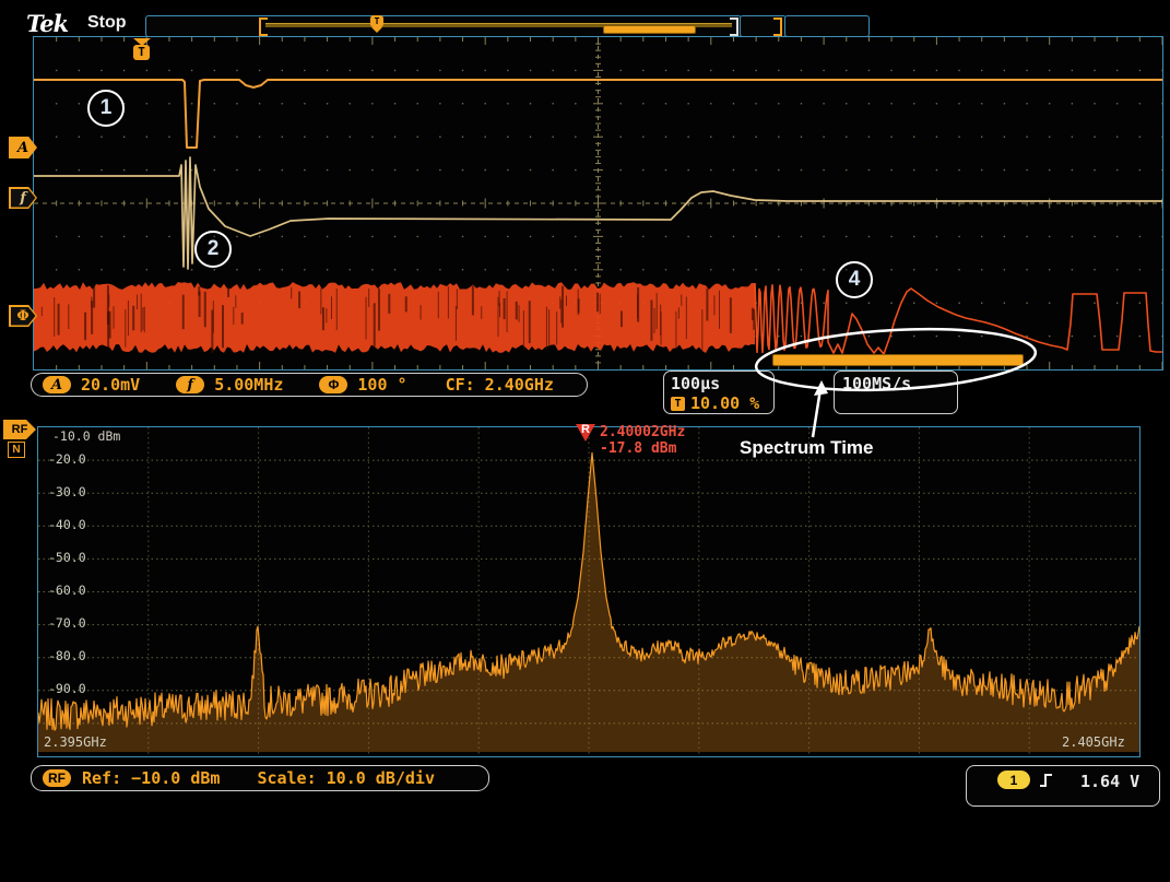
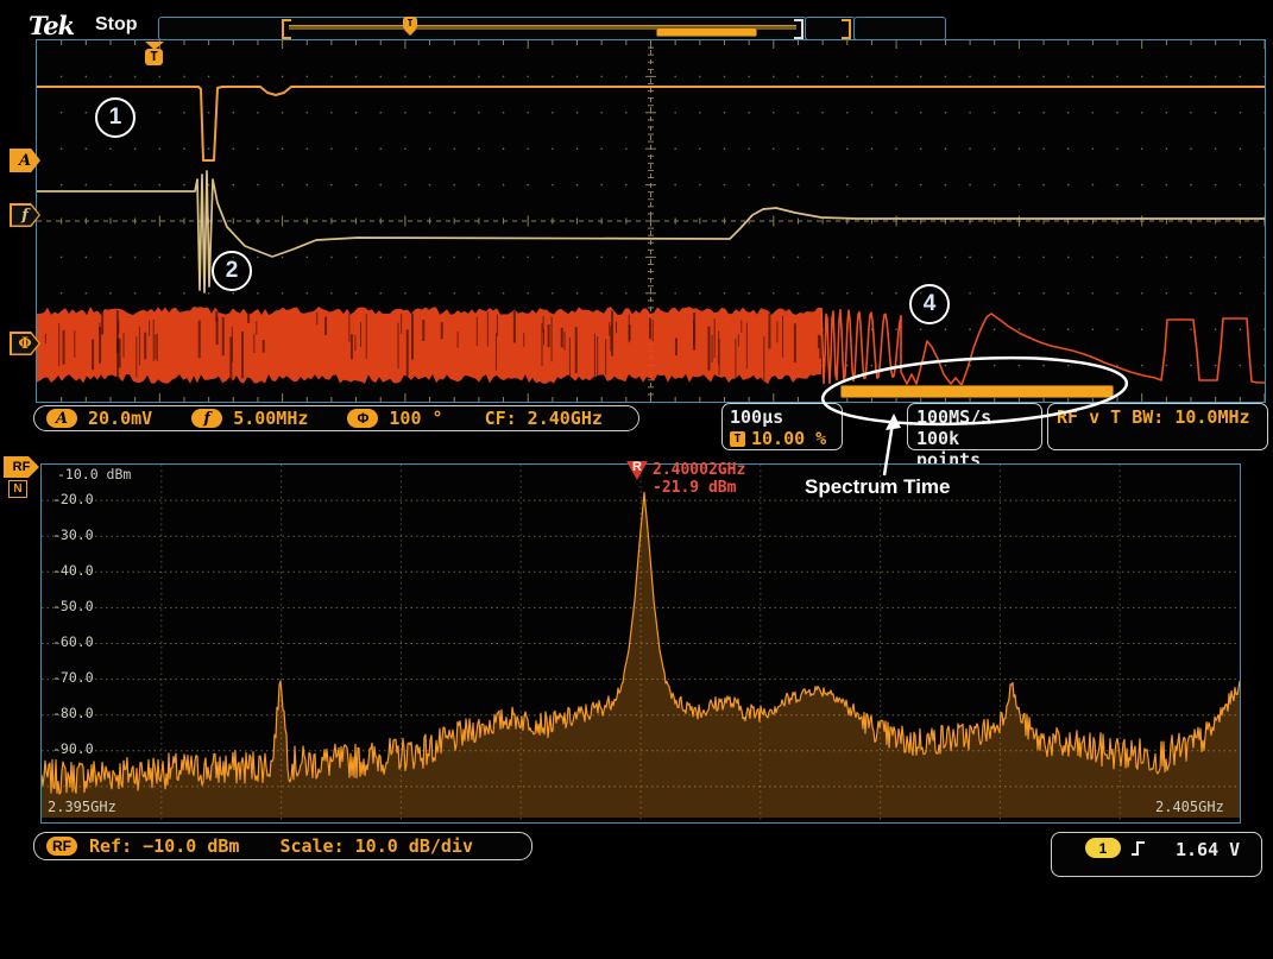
  Tek
  Stop
  T
  T
  A
  f
  Φ
  A
  20.0mV
  f
  5.00MHz
  Φ
  100 °
  CF: 2.40GHz
  100µs
  T
  10.00 %
  100MS/s
+ 100k points
+ RF v T BW: 10.0MHz
  RF
  N
  -10.0 dBm
  -20.0
  -30.0
  -40.0
  -50.0
  -60.0
  -70.0
  -80.0
  -90.0
  2.395GHz
  2.405GHz
  R
  2.40002GHz
- -17.8 dBm
+ -21.9 dBm
  RF
  Ref: −10.0 dBm
  Scale: 10.0 dB/div
  1
  1.64 V
  1
  2
  4
  Spectrum Time
